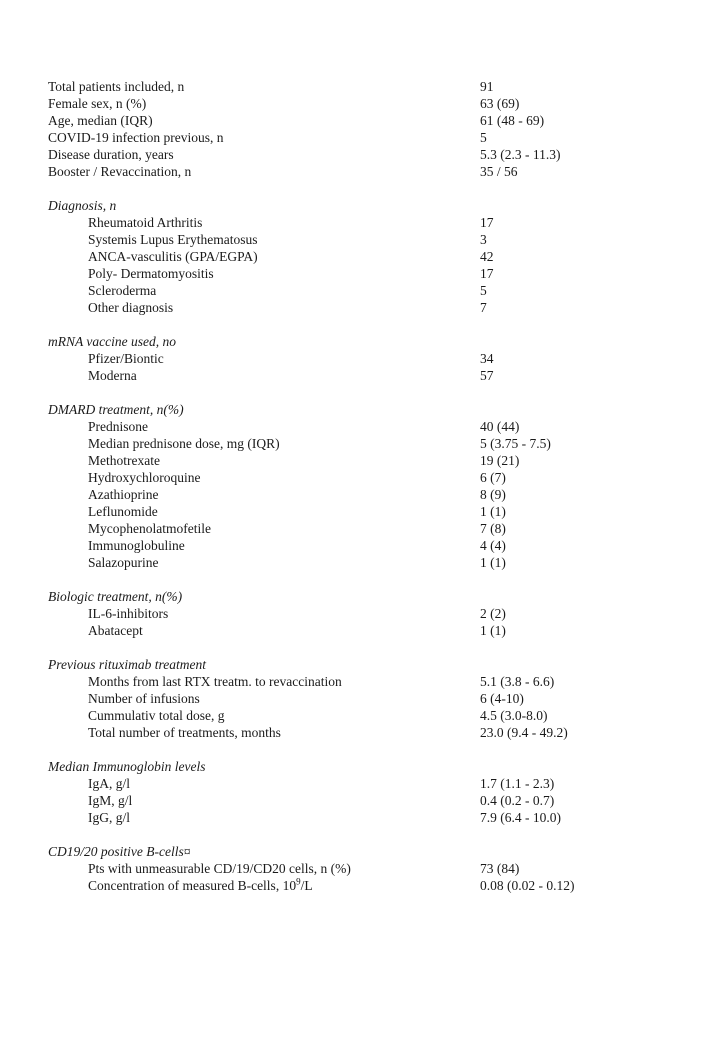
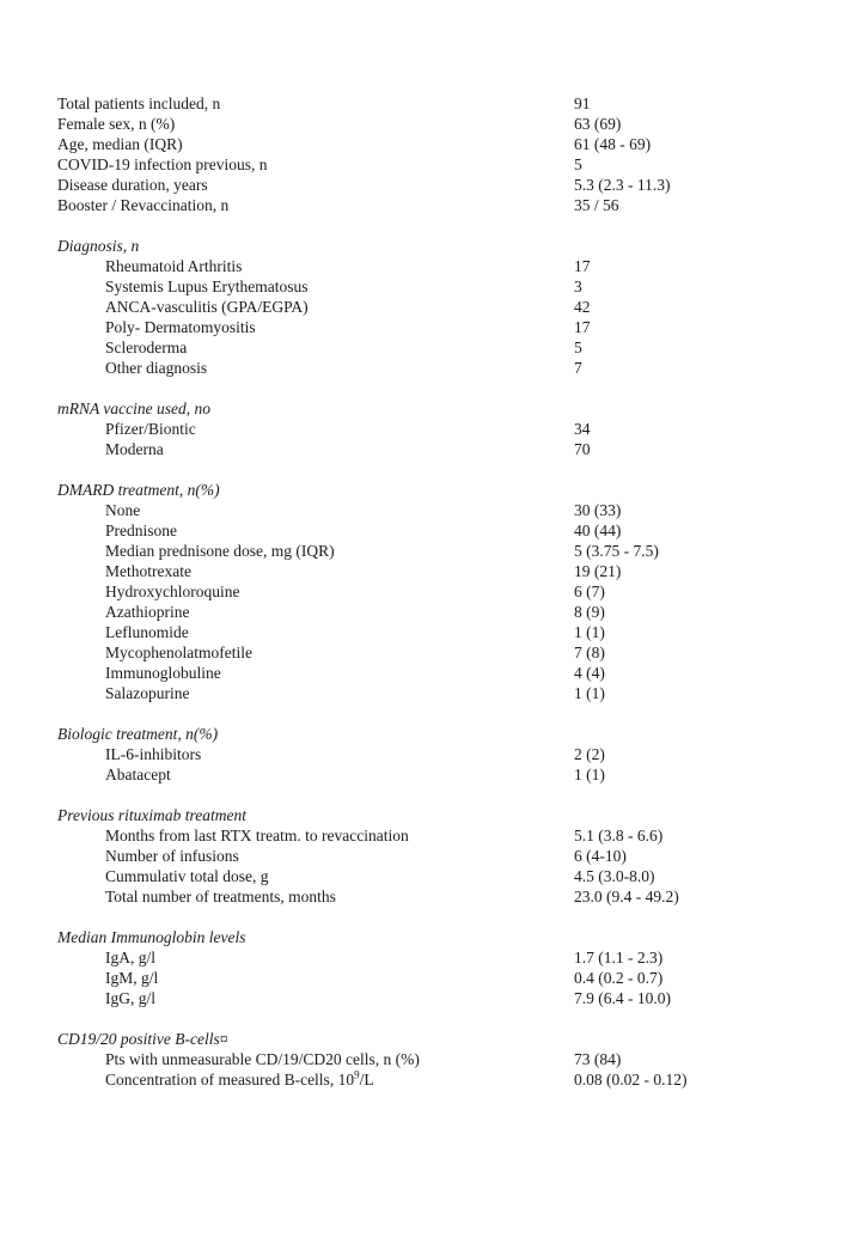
  Total patients included, n
  91
  Female sex, n (%)
  63 (69)
  Age, median (IQR)
  61 (48 - 69)
  COVID-19 infection previous, n
  5
  Disease duration, years
  5.3 (2.3 - 11.3)
  Booster / Revaccination, n
  35 / 56
  Diagnosis, n
  Rheumatoid Arthritis
  17
  Systemis Lupus Erythematosus
  3
  ANCA-vasculitis (GPA/EGPA)
  42
  Poly- Dermatomyositis
  17
  Scleroderma
  5
  Other diagnosis
  7
  mRNA vaccine used, no
  Pfizer/Biontic
  34
  Moderna
- 57
+ 70
  DMARD treatment, n(%)
+ None
+ 30 (33)
  Prednisone
  40 (44)
  Median prednisone dose, mg (IQR)
  5 (3.75 - 7.5)
  Methotrexate
  19 (21)
  Hydroxychloroquine
  6 (7)
  Azathioprine
  8 (9)
  Leflunomide
  1 (1)
  Mycophenolatmofetile
  7 (8)
  Immunoglobuline
  4 (4)
  Salazopurine
  1 (1)
  Biologic treatment, n(%)
  IL-6-inhibitors
  2 (2)
  Abatacept
  1 (1)
  Previous rituximab treatment
  Months from last RTX treatm. to revaccination
  5.1 (3.8 - 6.6)
  Number of infusions
  6 (4-10)
  Cummulativ total dose, g
  4.5 (3.0-8.0)
  Total number of treatments, months
  23.0 (9.4 - 49.2)
  Median Immunoglobin levels
  IgA, g/l
  1.7 (1.1 - 2.3)
  IgM, g/l
  0.4 (0.2 - 0.7)
  IgG, g/l
  7.9 (6.4 - 10.0)
  CD19/20 positive B-cells¤
  Pts with unmeasurable CD/19/CD20 cells, n (%)
  73 (84)
  Concentration of measured B-cells, 109/L
  0.08 (0.02 - 0.12)
